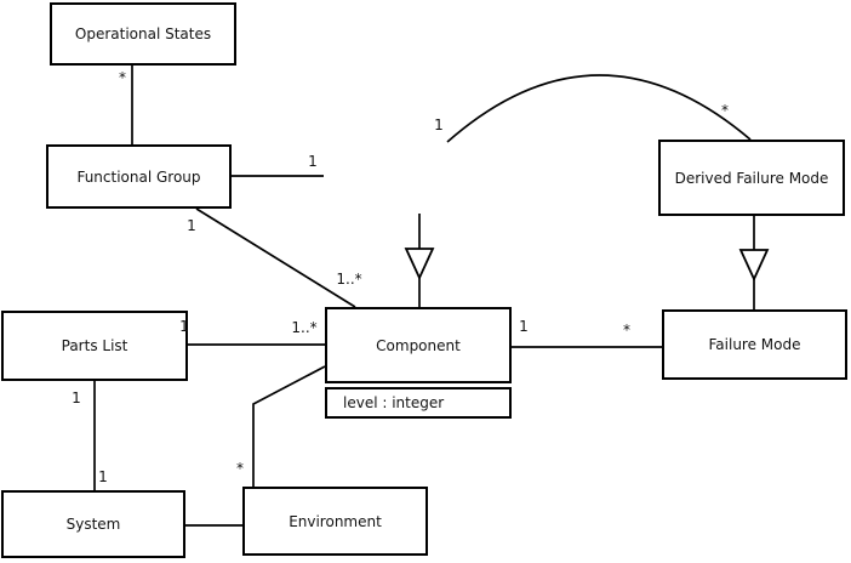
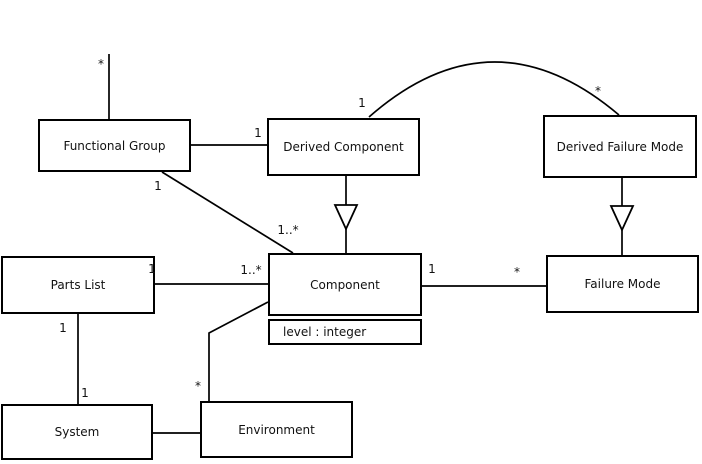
- Operational States
  Functional Group
+ Derived Component
  Derived Failure Mode
  Parts List
  Component
  level : integer
  Failure Mode
  System
  Environment
  *
  1
  1
  *
  1
  1..*
  1
  1..*
  1
  *
  1
  1
  *
